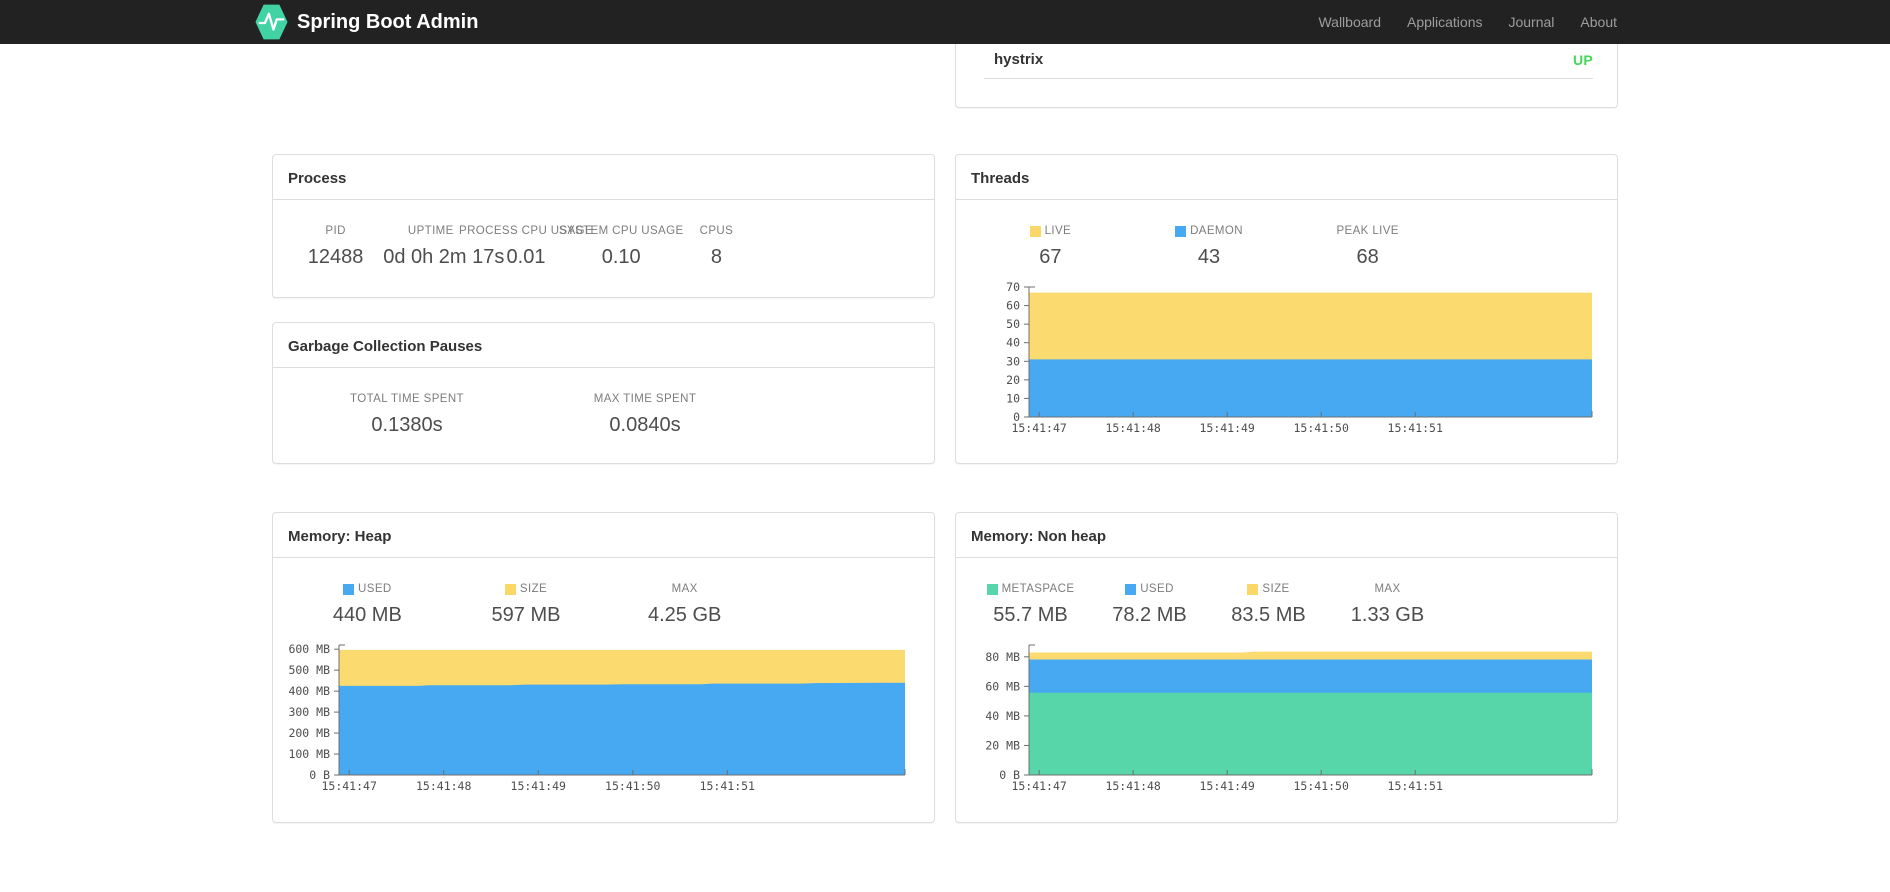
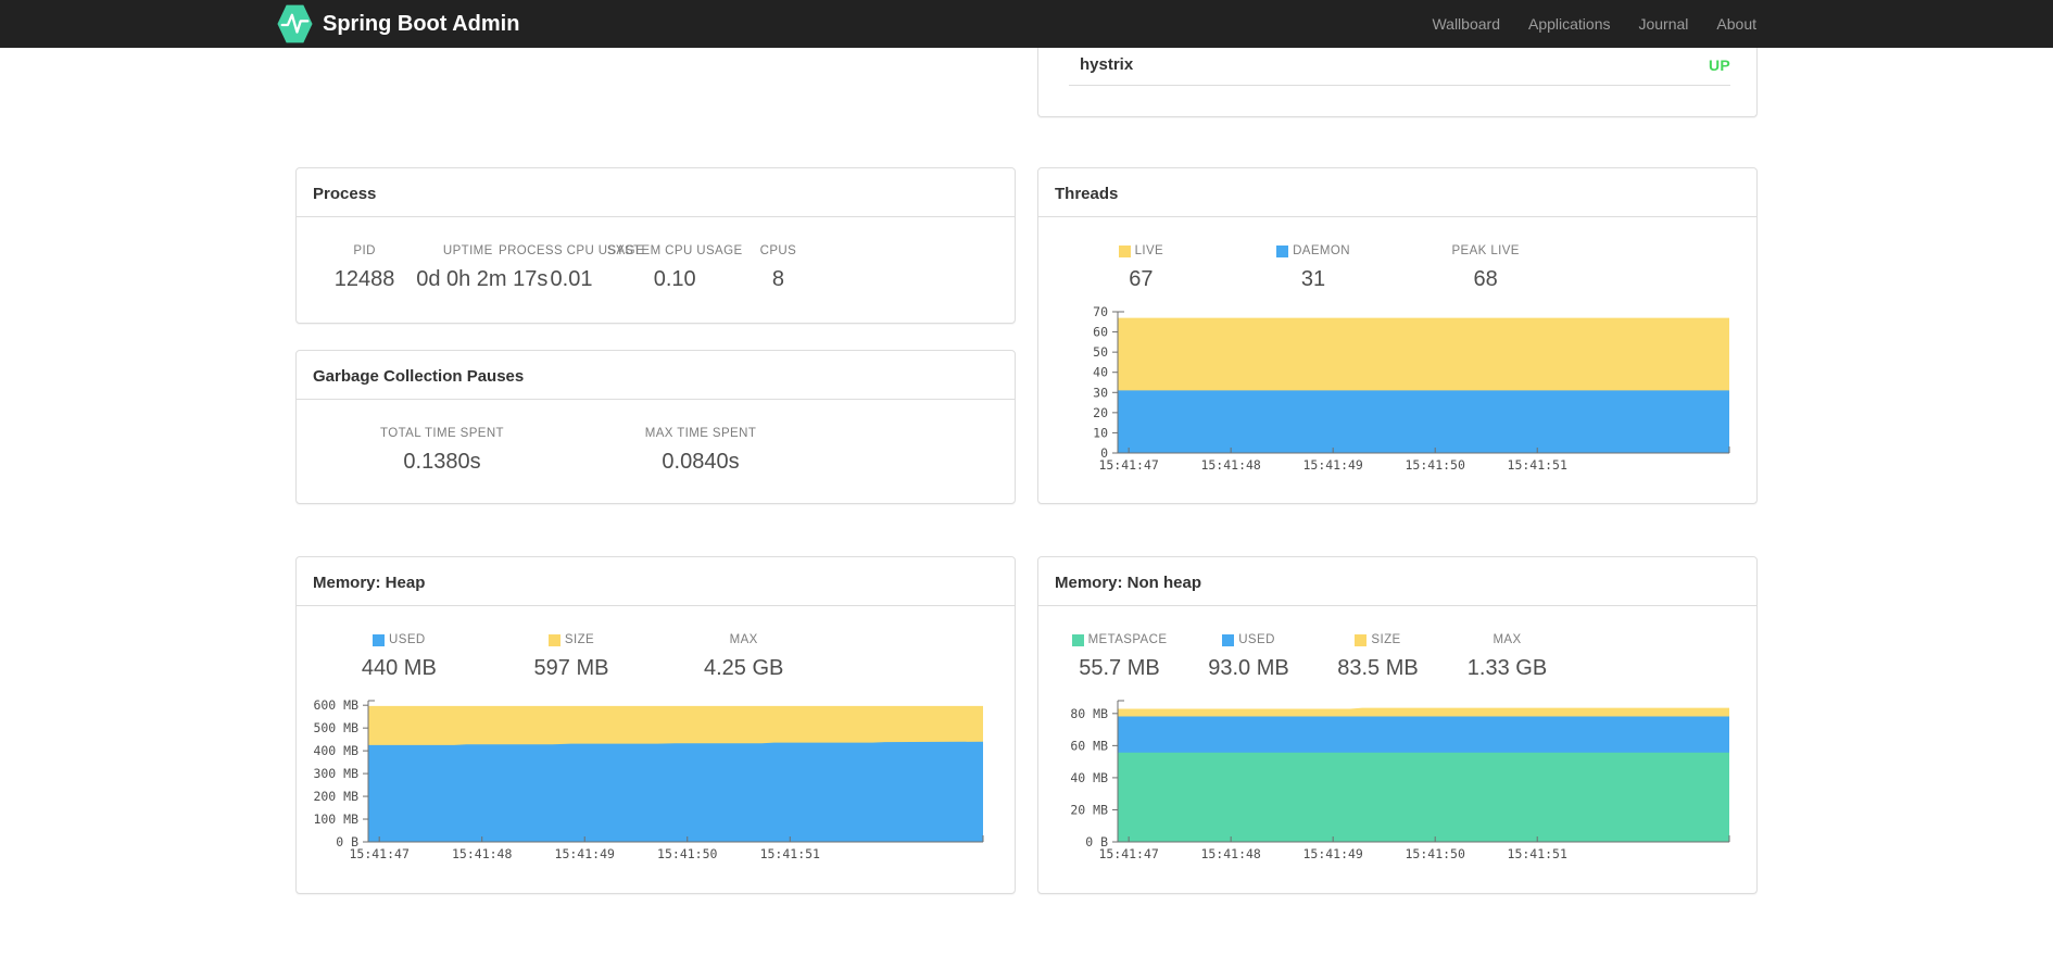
  Spring Boot Admin
  Wallboard
  Applications
  Journal
  About
  Process
  PID
  12488
  UPTIME
  0d 0h 2m 1
  PROCESS CPU USAGE
  0.01
  SYSTEM CPU USAGE
  0.10
  CPUS
  8
  Garbage Collection Pauses
  TOTAL TIME SPENT
  0.1380s
  MAX TIME SPENT
  0.0840s
  Memory: Heap
  USED
  440 MB
  SIZE
  597 MB
  MAX
  4.25 GB
  0 B
  100 MB
  200 MB
  300 MB
  400 MB
  500 MB
  600 MB
  15:41:47
  15:41:48
  15:41:49
  15:41:50
  15:41:51
  hystrix
  UP
  Threads
  LIVE
  67
  DAEMON
- 43
+ 31
  PEAK LIVE
  68
  0
  10
  20
  30
  40
  50
  60
  70
  15:41:47
  15:41:48
  15:41:49
  15:41:50
  15:41:51
  Memory: Non heap
  METASPACE
  55.7 MB
  USED
- 78.2 MB
+ 93.0 MB
  SIZE
  83.5 MB
  MAX
  1.33 GB
  0 B
  20 MB
  40 MB
  60 MB
  80 MB
  15:41:47
  15:41:48
  15:41:49
  15:41:50
  15:41:51
